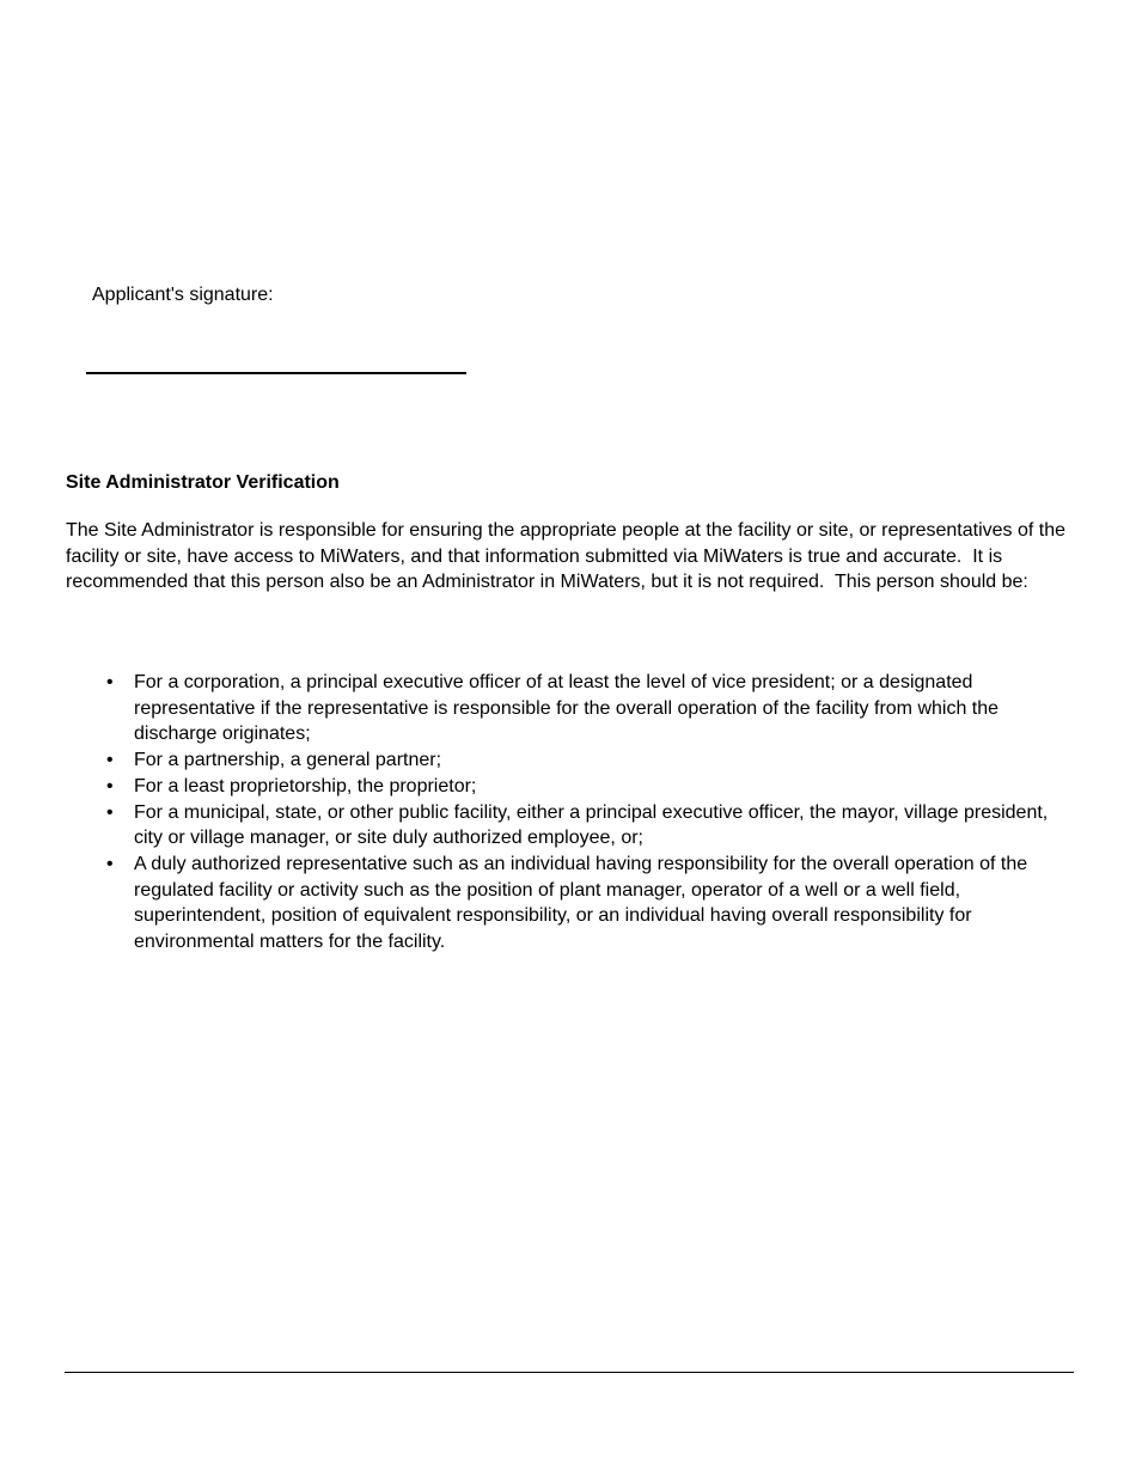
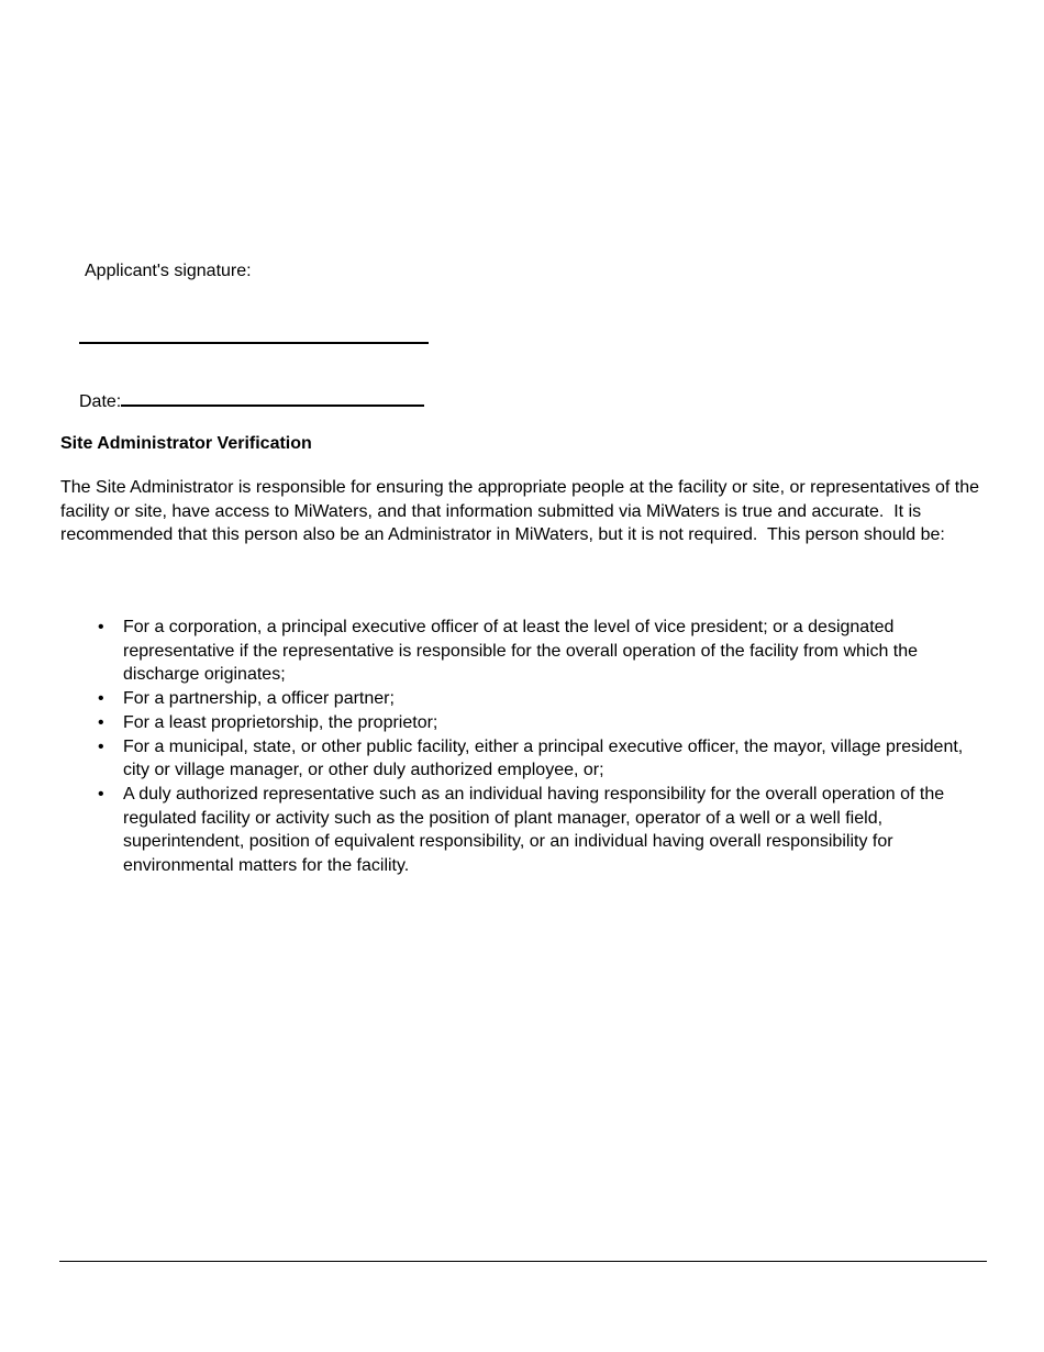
  Applicant's signature:
+ Date:
  Site Administrator Verification
  The Site Administrator is responsible for ensuring the appropriate people at the facility or site, or representatives of the facility or site, have access to MiWaters, and that information submitted via MiWaters is true and accurate. It is recommended that this person also be an Administrator in MiWaters, but it is not required. This person should be:
  •
  For a corporation, a principal executive officer of at least the level of vice president; or a designated representative if the representative is responsible for the overall operation of the facility from which the discharge originates;
  •
- For a partnership, a general partner;
+ For a partnership, a officer partner;
  •
  For a least proprietorship, the proprietor;
  •
- For a municipal, state, or other public facility, either a principal executive officer, the mayor, village president, city or village manager, or site duly authorized employee, or;
+ For a municipal, state, or other public facility, either a principal executive officer, the mayor, village president, city or village manager, or other duly authorized employee, or;
  •
  A duly authorized representative such as an individual having responsibility for the overall operation of the regulated facility or activity such as the position of plant manager, operator of a well or a well field, superintendent, position of equivalent responsibility, or an individual having overall responsibility for environmental matters for the facility.
